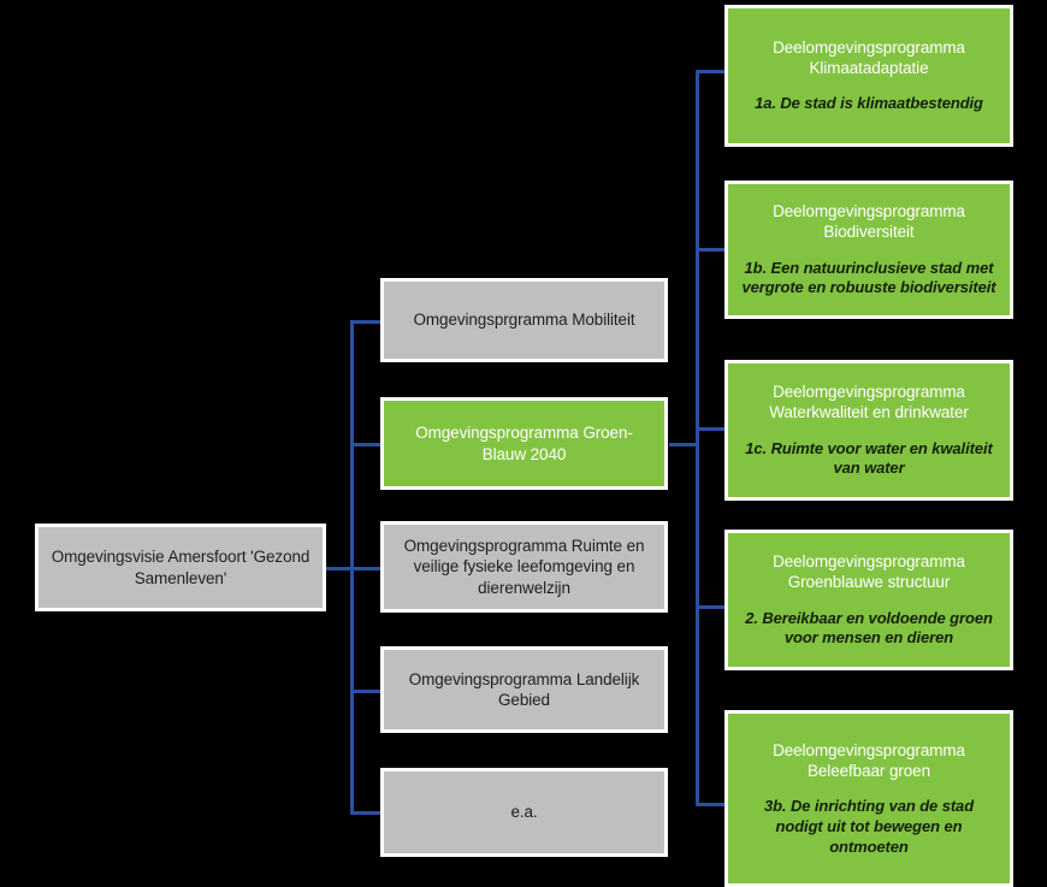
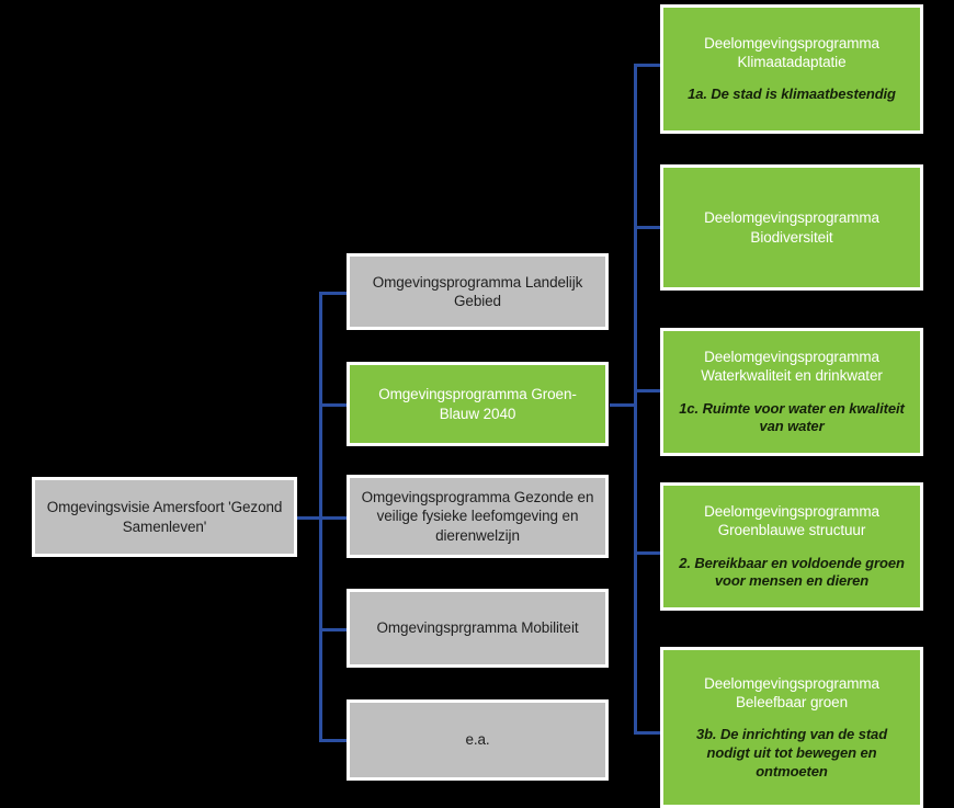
  Omgevingsvisie Amersfoort 'Gezond Samenleven'
- Omgevingsprgramma Mobiliteit
+ Omgevingsprogramma Landelijk Gebied
  Omgevingsprogramma Groen-Blauw 2040
- Omgevingsprogramma Ruimte en veilige fysieke leefomgeving en dierenwelzijn
+ Omgevingsprogramma Gezonde en veilige fysieke leefomgeving en dierenwelzijn
- Omgevingsprogramma Landelijk Gebied
+ Omgevingsprgramma Mobiliteit
  e.a.
  Deelomgevingsprogramma Klimaatadaptatie
  1a. De stad is klimaatbestendig
  Deelomgevingsprogramma Biodiversiteit
- 1b. Een natuurinclusieve stad met vergrote en robuuste biodiversiteit
  Deelomgevingsprogramma Waterkwaliteit en drinkwater
  1c. Ruimte voor water en kwaliteit van water
  Deelomgevingsprogramma Groenblauwe structuur
  2. Bereikbaar en voldoende groen voor mensen en dieren
  Deelomgevingsprogramma Beleefbaar groen
  3b. De inrichting van de stad nodigt uit tot bewegen en ontmoeten
